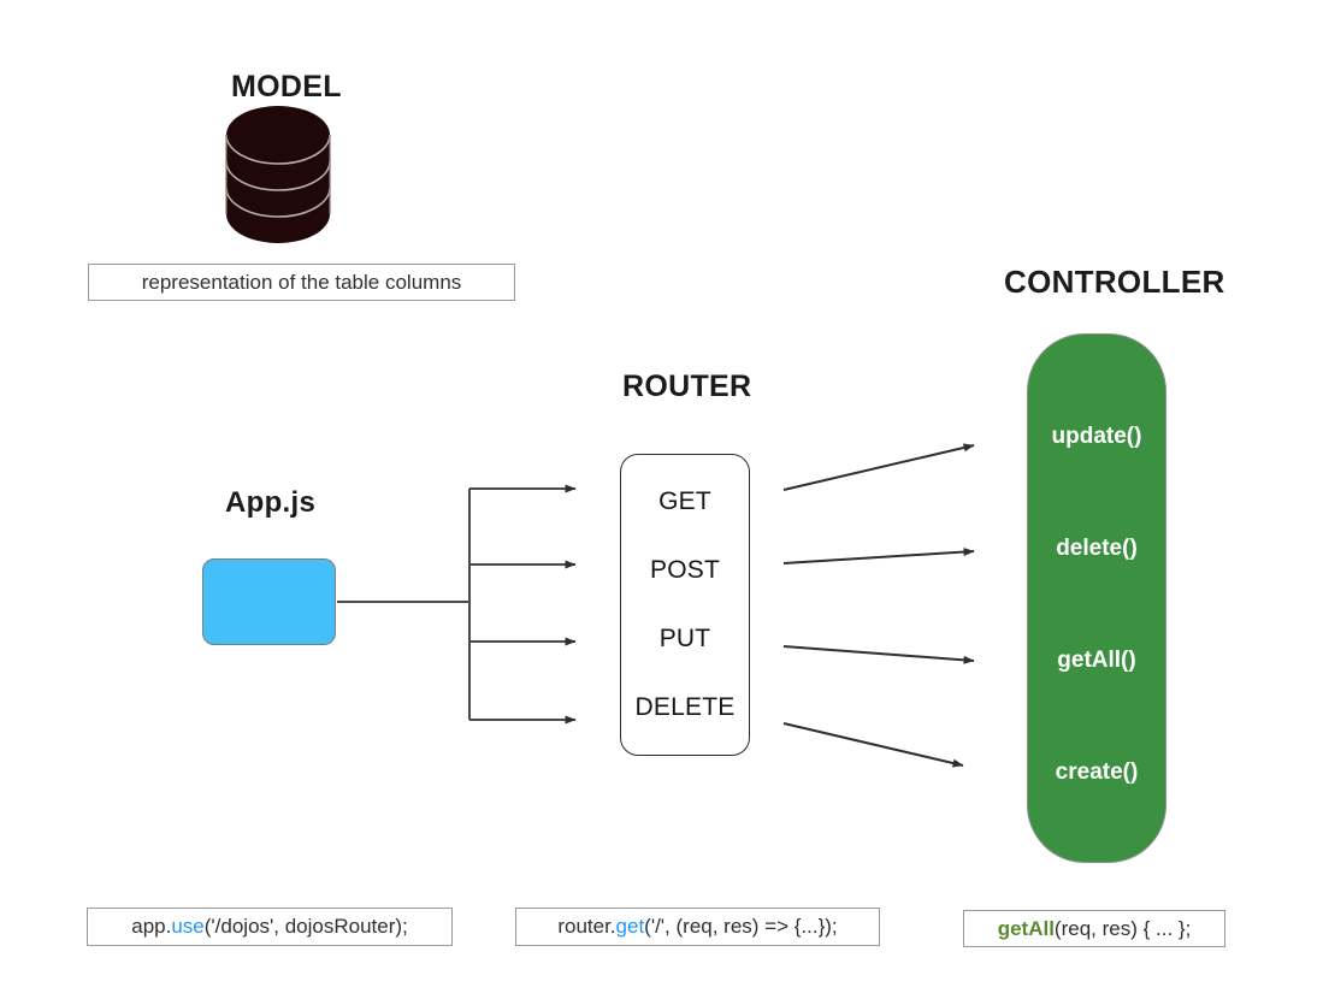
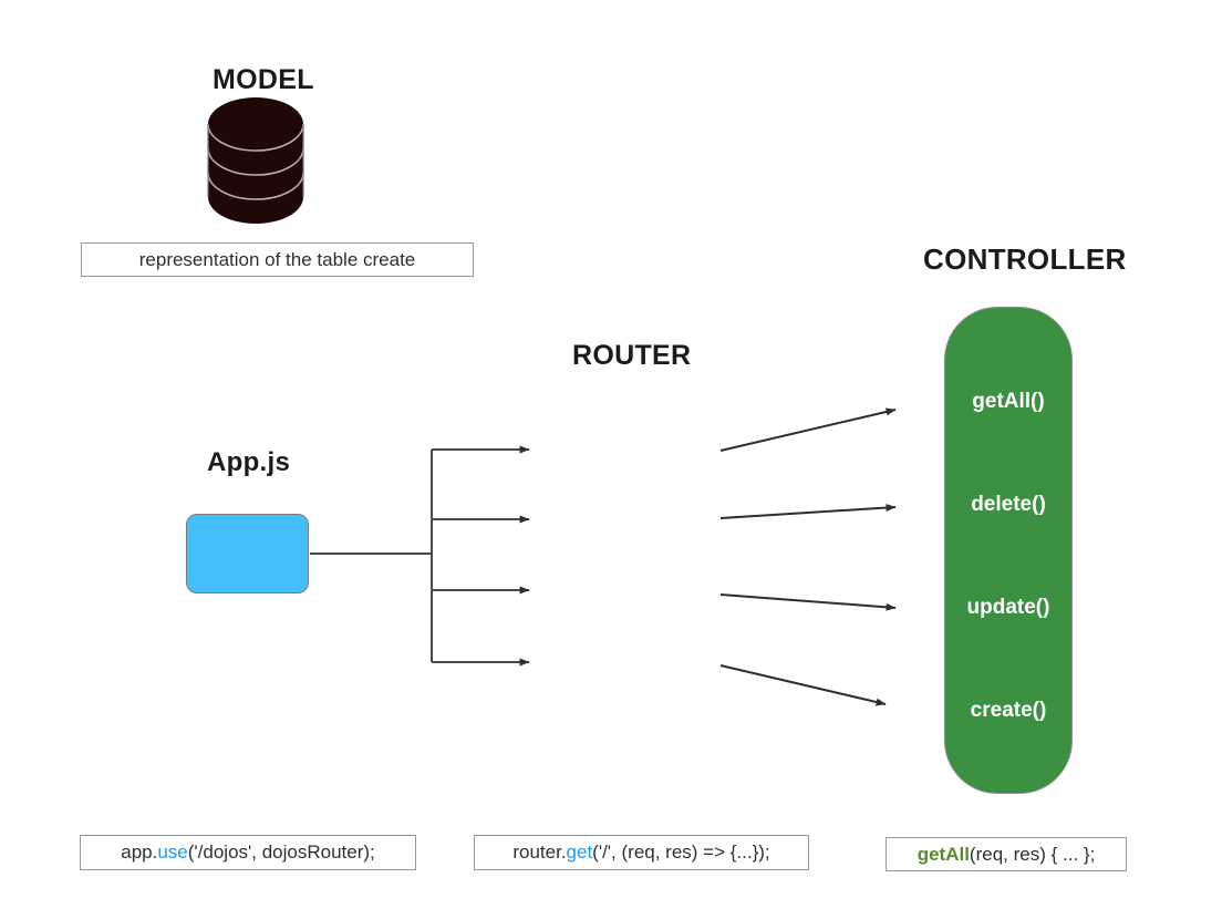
  MODEL
- representation of the table columns
+ representation of the table create
  App.js
  ROUTER
- GET
- POST
- PUT
- DELETE
  CONTROLLER
- update()
+ getAll()
  delete()
- getAll()
+ update()
  create()
  app.
  use
  ('/dojos', dojosRouter);
  router.
  get
  ('/', (req, res) => {...});
  getAll
  (req, res) { ... };
